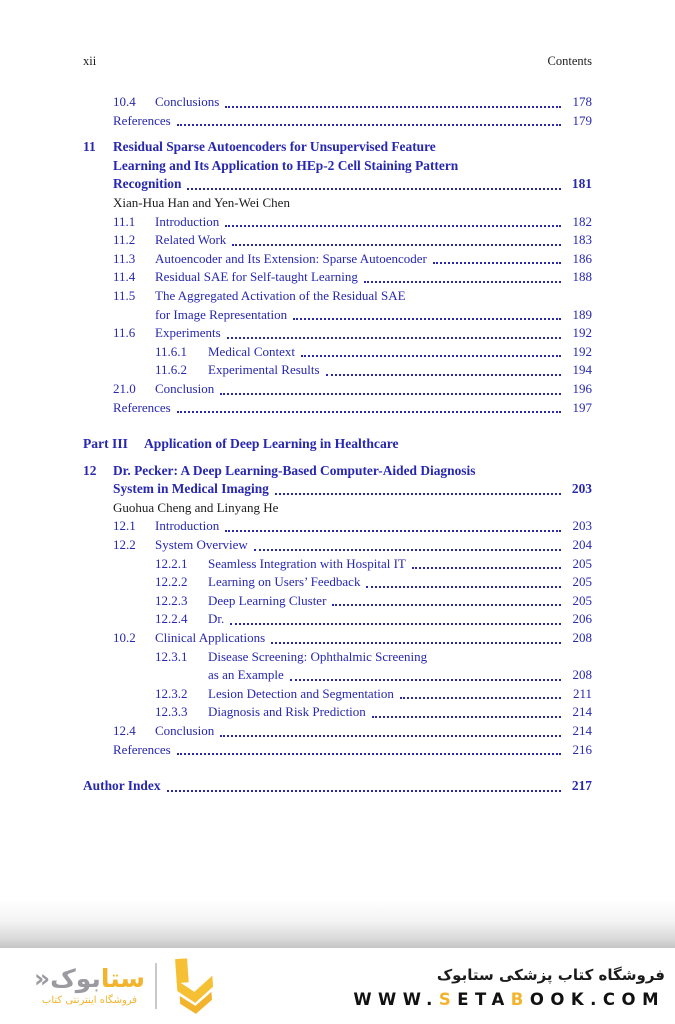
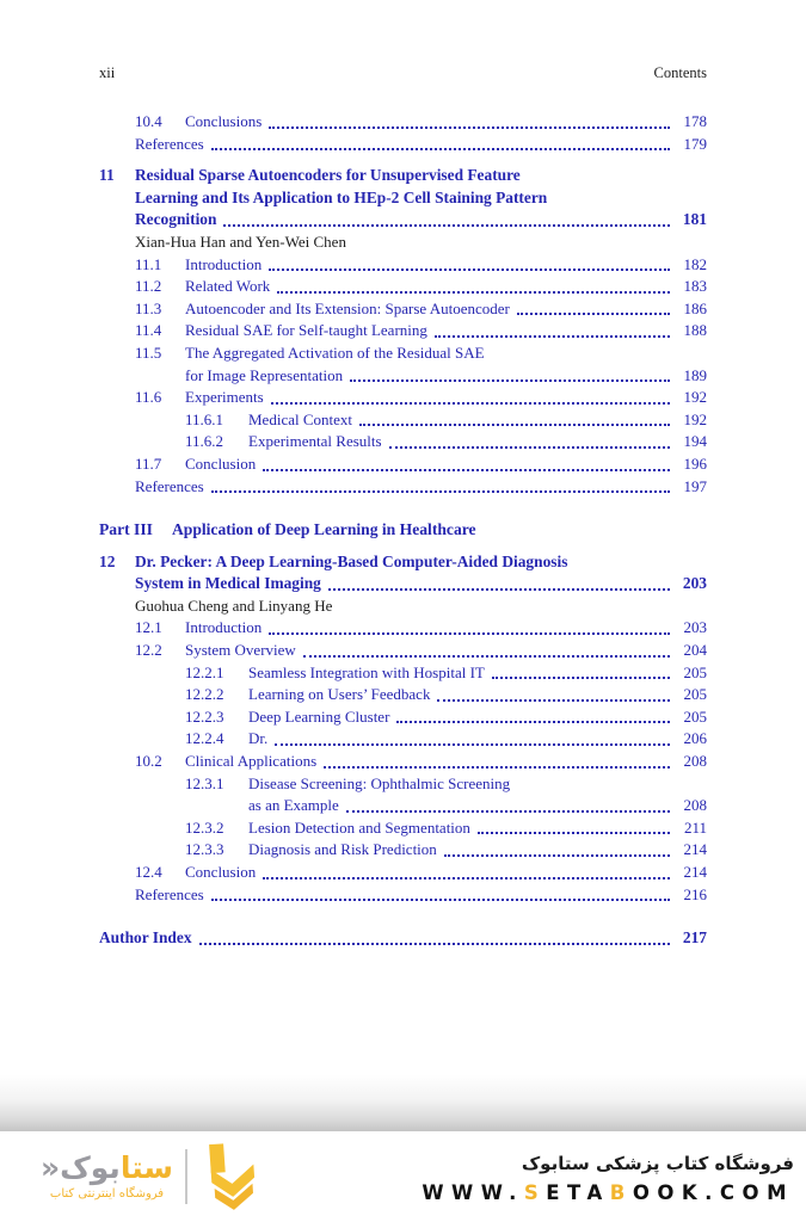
  xii
  Contents
  10.4
  Conclusions
  178
  References
  179
  11
  Residual Sparse Autoencoders for Unsupervised Feature
  Learning and Its Application to HEp-2 Cell Staining Pattern
  Recognition
  181
  Xian-Hua Han and Yen-Wei Chen
  11.1
  Introduction
  182
  11.2
  Related Work
  183
  11.3
  Autoencoder and Its Extension: Sparse Autoencoder
  186
  11.4
  Residual SAE for Self-taught Learning
  188
  11.5
  The Aggregated Activation of the Residual SAE
  for Image Representation
  189
  11.6
  Experiments
  192
  11.6.1
  Medical Context
  192
  11.6.2
  Experimental Results
  194
- 21.0
+ 11.7
  Conclusion
  196
  References
  197
  Part III Application of Deep Learning in Healthcare
  12
  Dr. Pecker: A Deep Learning-Based Computer-Aided Diagnosis
  System in Medical Imaging
  203
  Guohua Cheng and Linyang He
  12.1
  Introduction
  203
  12.2
  System Overview
  204
  12.2.1
  Seamless Integration with Hospital IT
  205
  12.2.2
  Learning on Users’ Feedback
  205
  12.2.3
  Deep Learning Cluster
  205
  12.2.4
  Dr.
  206
  10.2
  Clinical Applications
  208
  12.3.1
  Disease Screening: Ophthalmic Screening
  as an Example
  208
  12.3.2
  Lesion Detection and Segmentation
  211
  12.3.3
  Diagnosis and Risk Prediction
  214
  12.4
  Conclusion
  214
  References
  216
  Author Index
  217
  ستابوک«
  فروشگاه اینترنتی کتاب
  فروشگاه کتاب پزشکی ستابوک
  WWW.SETABOOK.COM
